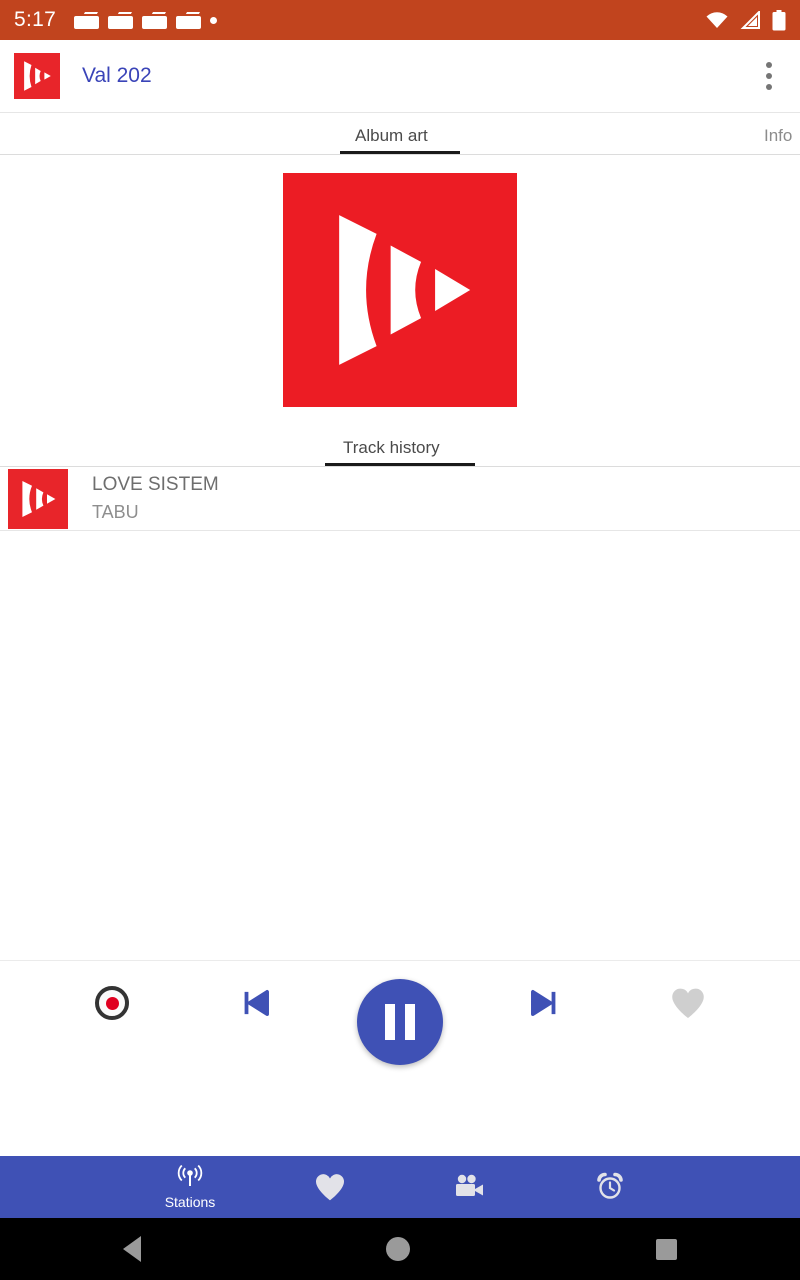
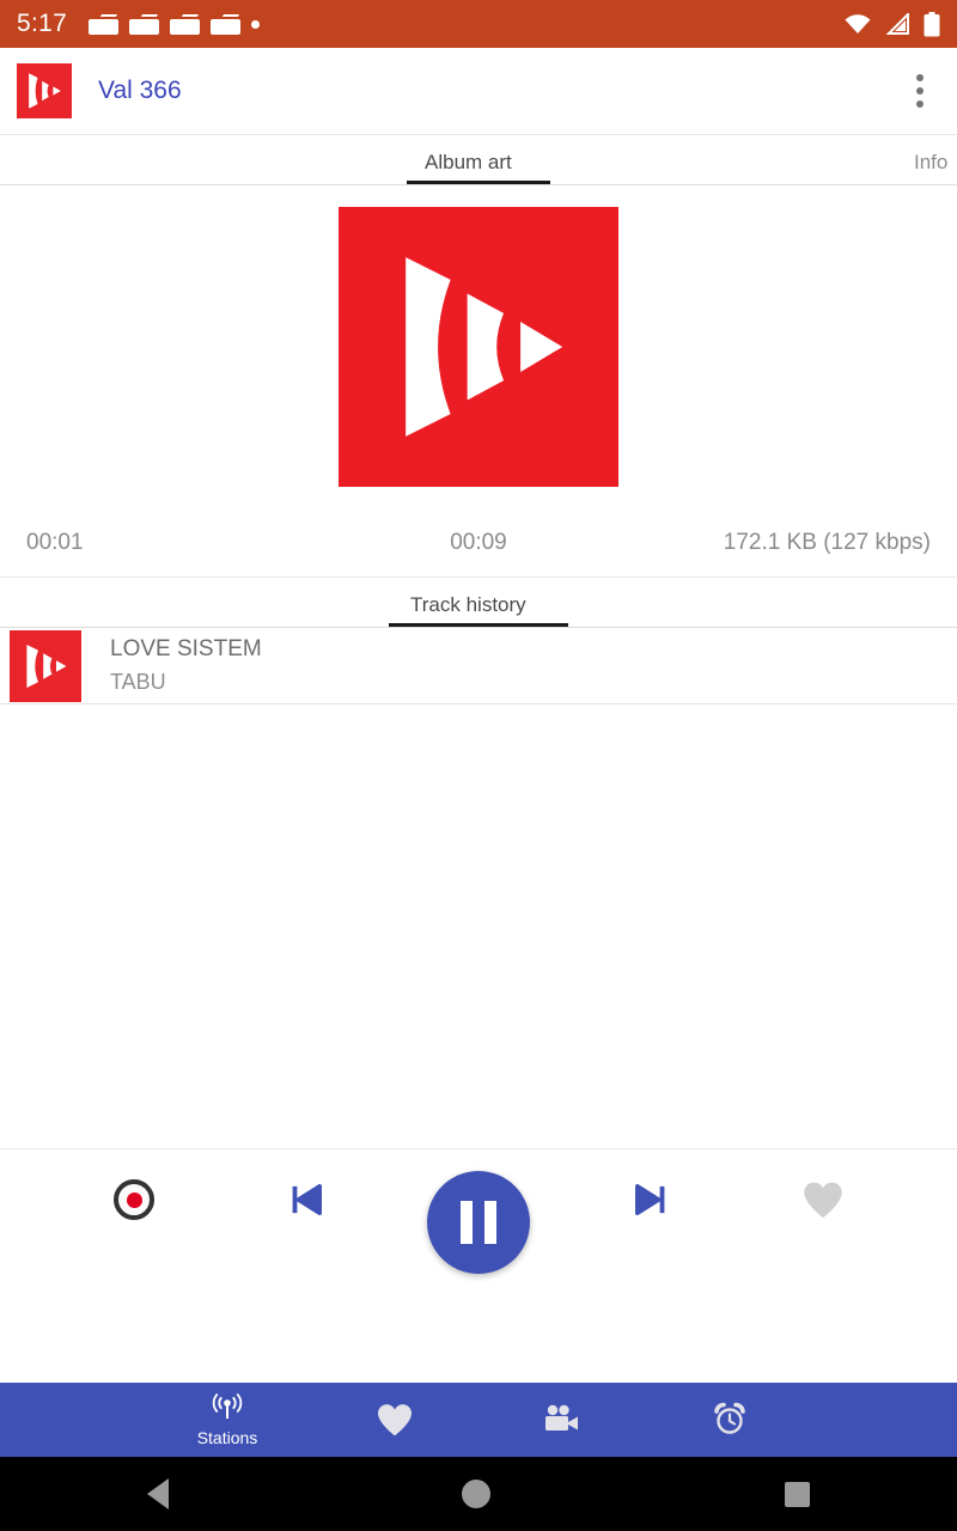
  5:17
- Val 202
+ Val 366
  Album art
  Info
+ 00:01
+ 00:09
+ 172.1 KB (127 kbps)
  Track history
  LOVE SISTEM
  TABU
  Stations
